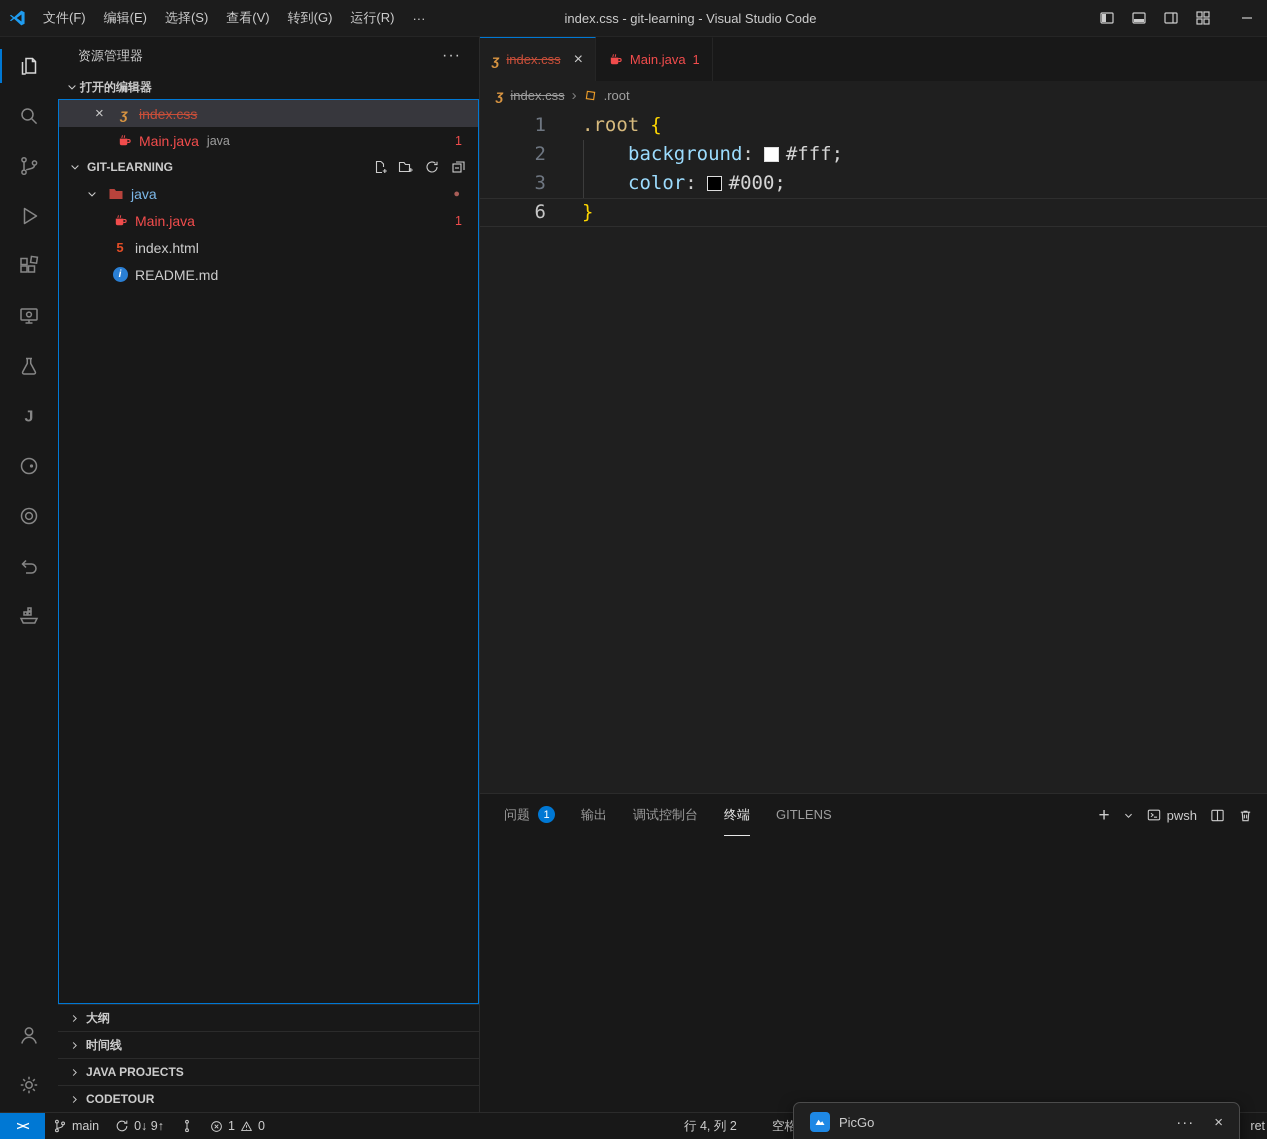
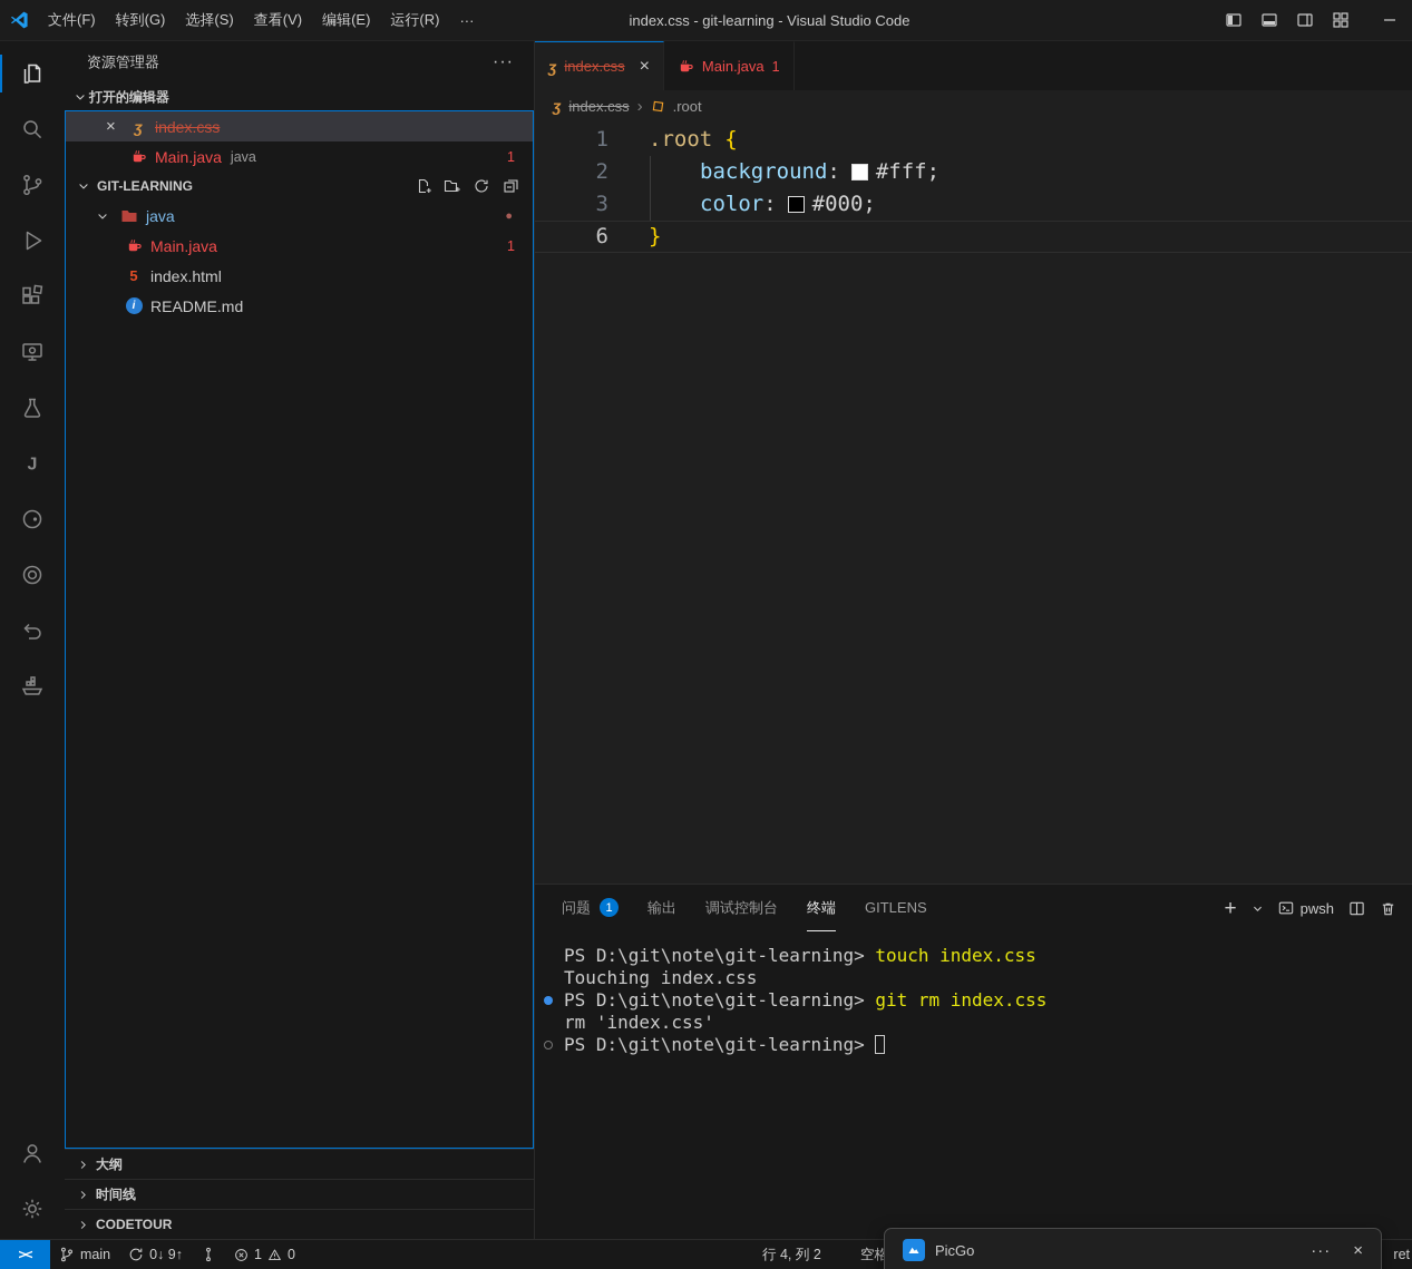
  文件(F)
- 编辑(E)
+ 转到(G)
  选择(S)
  查看(V)
- 转到(G)
+ 编辑(E)
  运行(R)
  ···
  index.css - git-learning - Visual Studio Code
  J
  资源管理器
  ···
  打开的编辑器
  ×
  ʒ
  index.css
  Main.java
  java
  1
  GIT-LEARNING
  java
  ●
  Main.java
  1
  5
  index.html
  i
  README.md
  大纲
  时间线
- JAVA PROJECTS
  CODETOUR
  ʒ
  index.css
  ×
  Main.java
  1
  ʒ
  index.css
  ›
  .root
  1
  .root {
  2
  background: #fff;
  3
  color: #000;
  6
  }
  问题
  1
  输出
  调试控制台
  终端
  GITLENS
  +
  pwsh
+ PS D:\git\note\git-learning> touch index.css
+ Touching index.css
+ PS D:\git\note\git-learning> git rm index.css
+ rm 'index.css'
+ PS D:\git\note\git-learning>
  ><
  main
  0↓ 9↑
  1
  0
  行 4, 列 2
  空格
  ret
  PicGo
  ···
  ×
